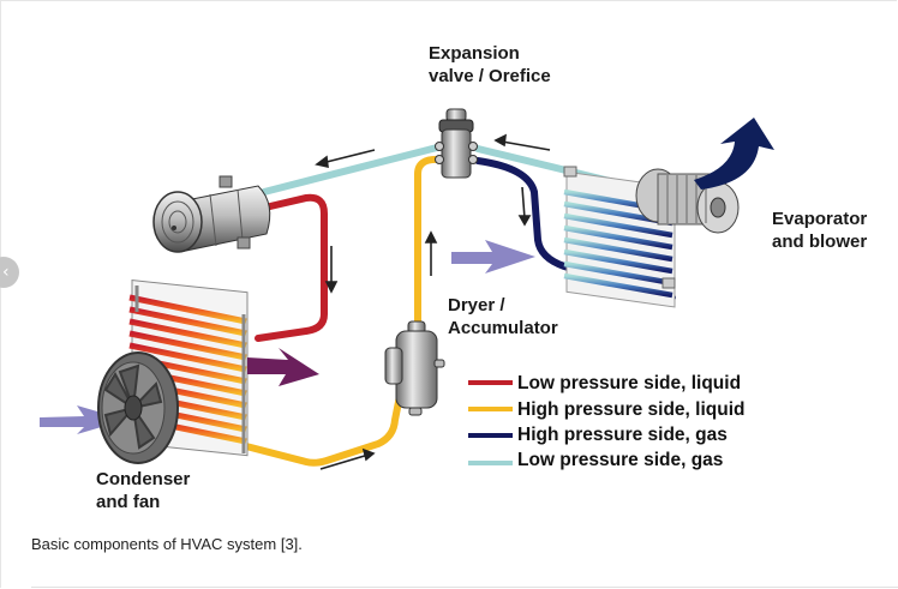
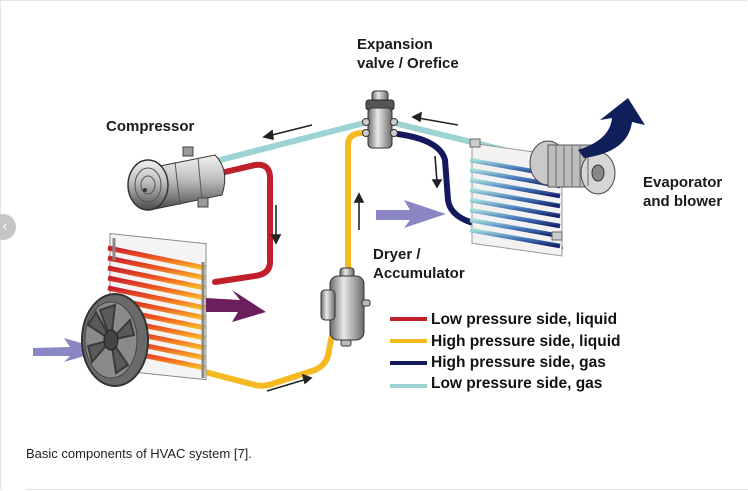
  Expansion
  valve / Orefice
+ Compressor
  Evaporator
  and blower
  Dryer /
  Accumulator
- Condenser
- and fan
  Low pressure side, liquid
  High pressure side, liquid
  High pressure side, gas
  Low pressure side, gas
  ‹
- Basic components of HVAC system [3].
+ Basic components of HVAC system [7].
